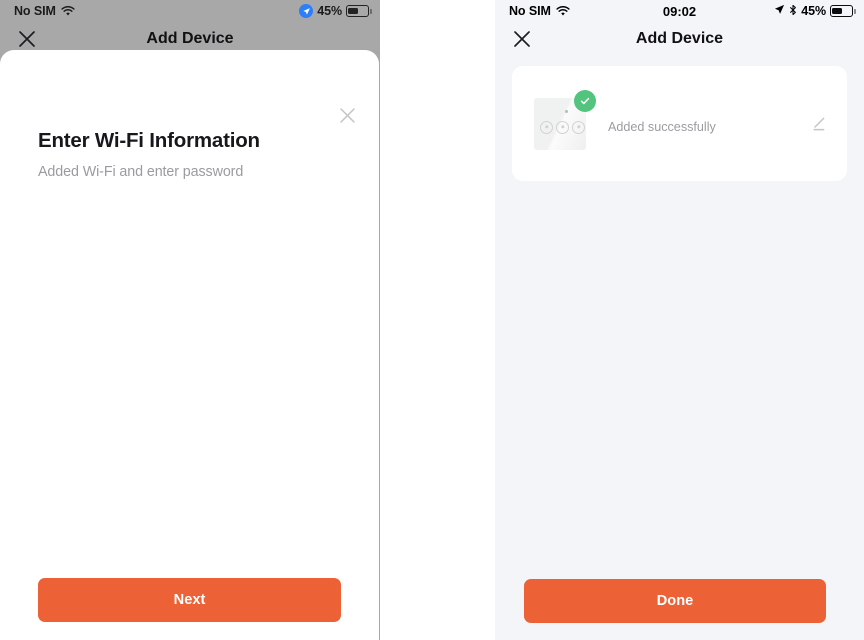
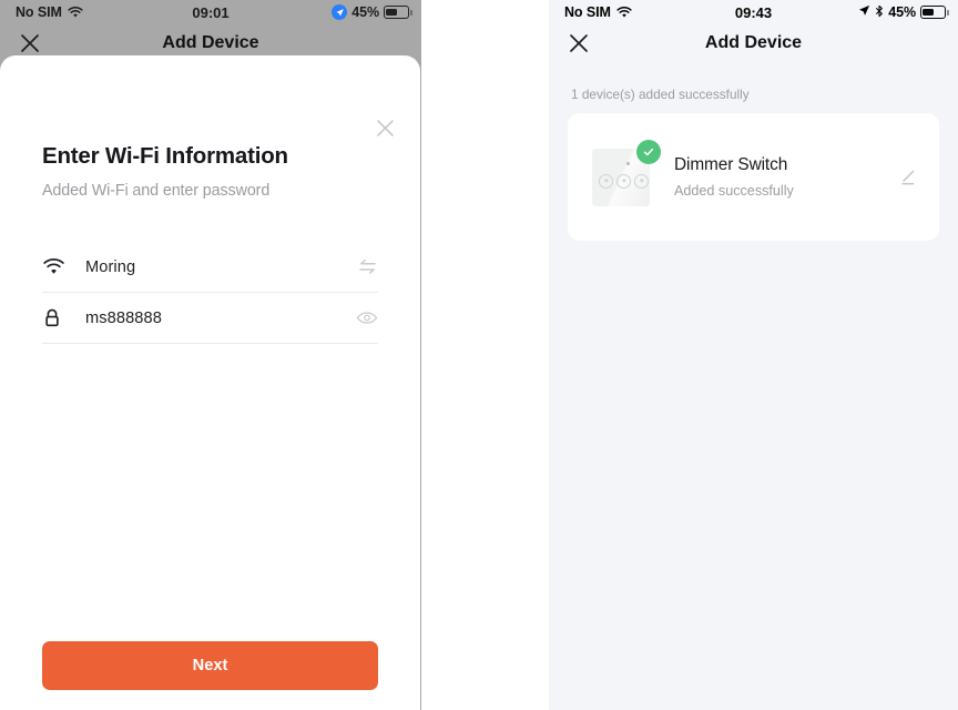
  No SIM
+ 09:01
  45%
  Add Device
  Enter Wi-Fi Information
  Added Wi-Fi and enter password
+ Moring
+ ms888888
  Next
  No SIM
- 09:02
+ 09:43
  45%
  Add Device
+ 1 device(s) added successfully
+ Dimmer Switch
  Added successfully
- Done
